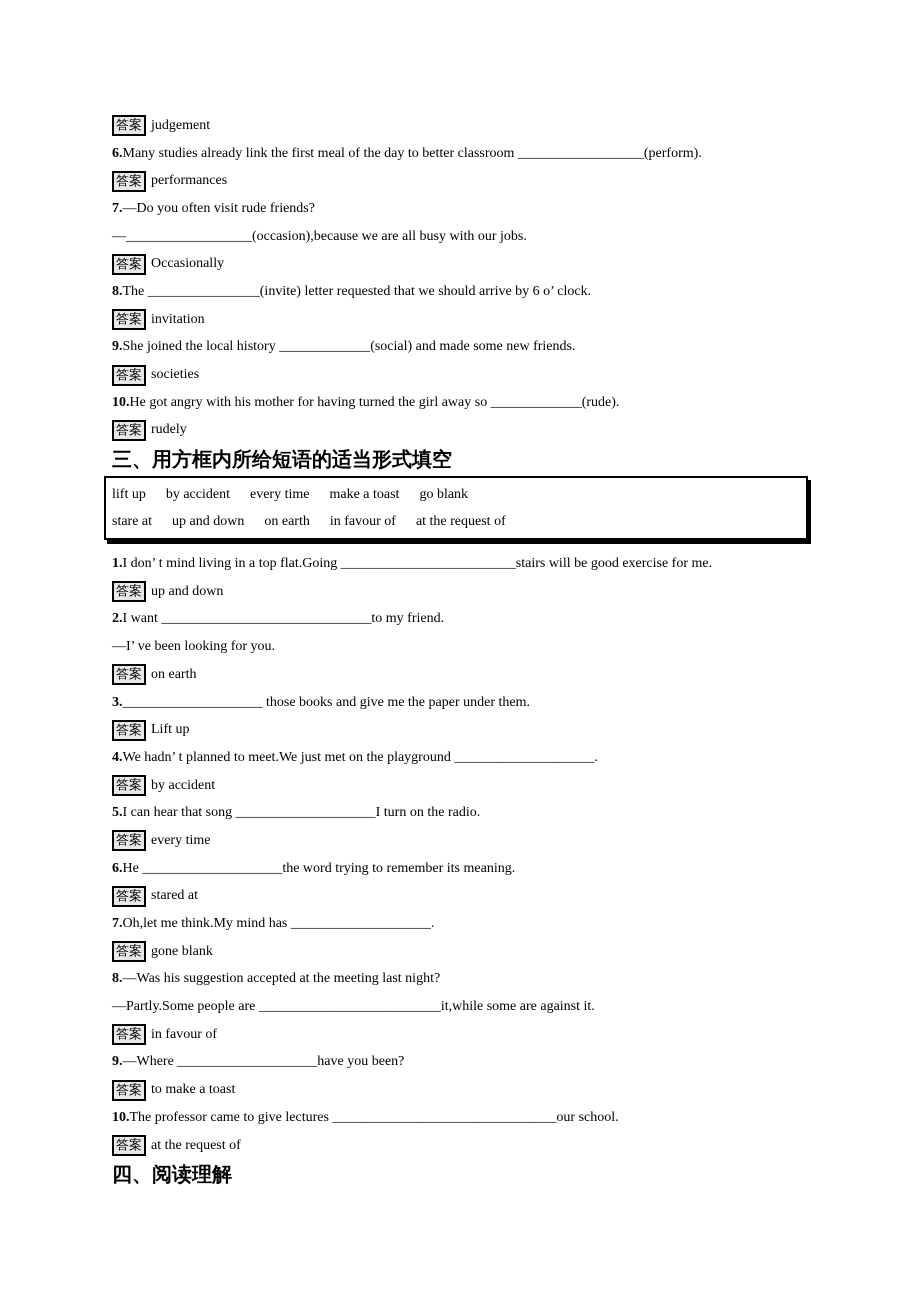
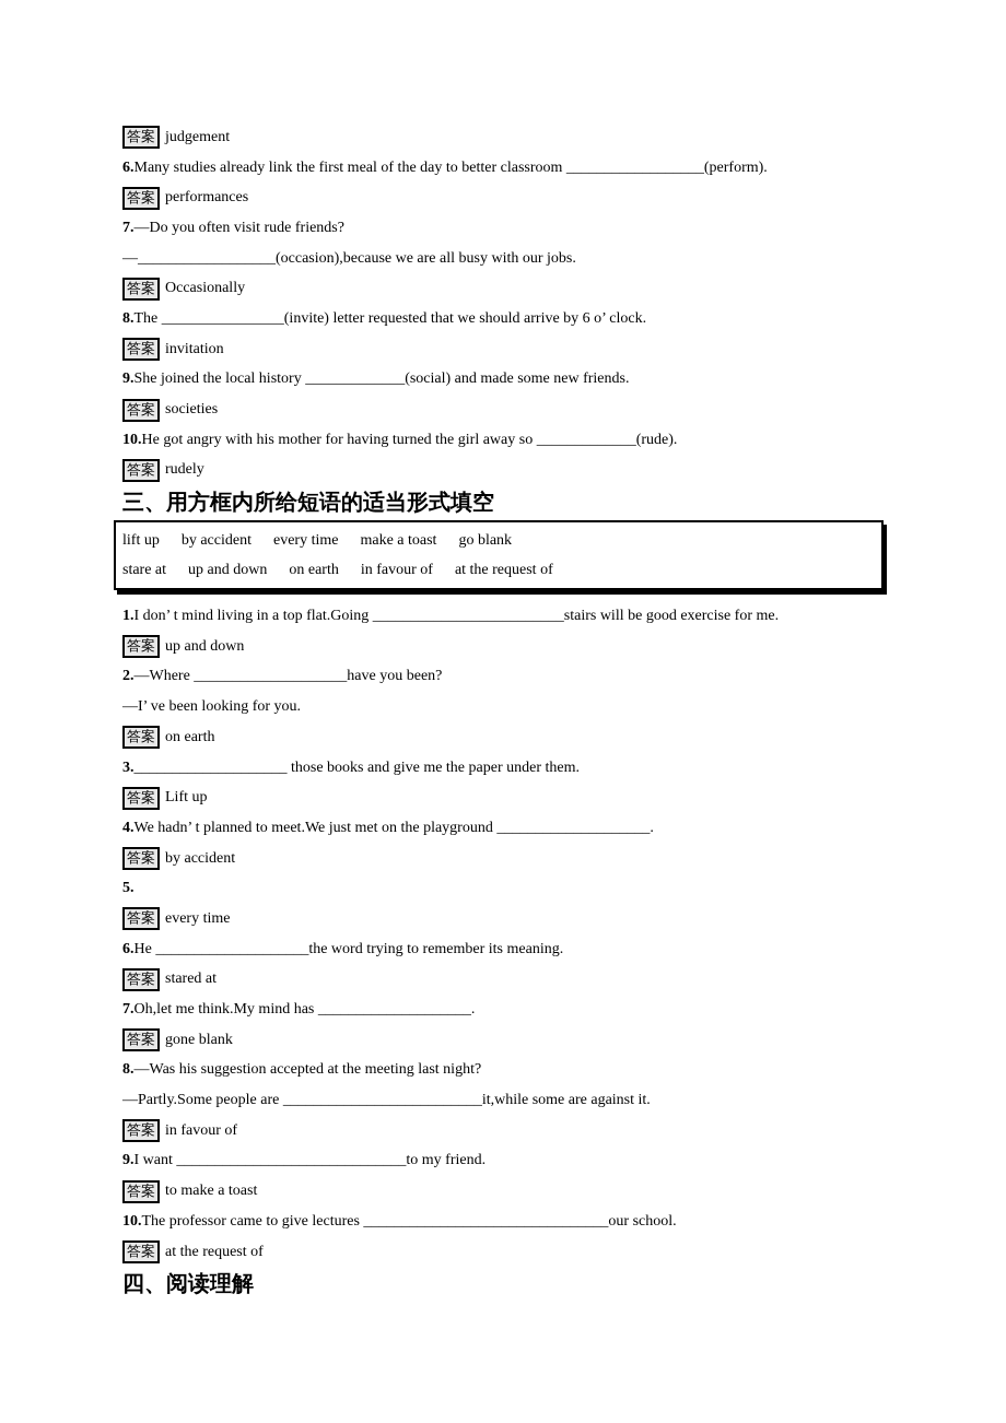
  答案
  judgement
  6.
  Many studies already link the first meal of the day to better classroom __________________(perform).
  答案
  performances
  7.
  —Do you often visit rude friends?
  —__________________(occasion),because we are all busy with our jobs.
  答案
  Occasionally
  8.
  The ________________(invite) letter requested that we should arrive by 6 o’ clock.
  答案
  invitation
  9.
  She joined the local history _____________(social) and made some new friends.
  答案
  societies
  10.
  He got angry with his mother for having turned the girl away so _____________(rude).
  答案
  rudely
  三、用方框内所给短语的适当形式填空
  lift up
  by accident
  every time
  make a toast
  go blank
  stare at
  up and down
  on earth
  in favour of
  at the request of
  1.
  I don’ t mind living in a top flat.Going _________________________stairs will be good exercise for me.
  答案
  up and down
  2.
- I want ______________________________to my friend.
+ —Where ____________________have you been?
  —I’ ve been looking for you.
  答案
  on earth
  3.
  ____________________ those books and give me the paper under them.
  答案
  Lift up
  4.
  We hadn’ t planned to meet.We just met on the playground ____________________.
  答案
  by accident
  5.
- I can hear that song ____________________I turn on the radio.
  答案
  every time
  6.
  He ____________________the word trying to remember its meaning.
  答案
  stared at
  7.
  Oh,let me think.My mind has ____________________.
  答案
  gone blank
  8.
  —Was his suggestion accepted at the meeting last night?
  —Partly.Some people are __________________________it,while some are against it.
  答案
  in favour of
  9.
- —Where ____________________have you been?
+ I want ______________________________to my friend.
  答案
  to make a toast
  10.
  The professor came to give lectures ________________________________our school.
  答案
  at the request of
  四、阅读理解
